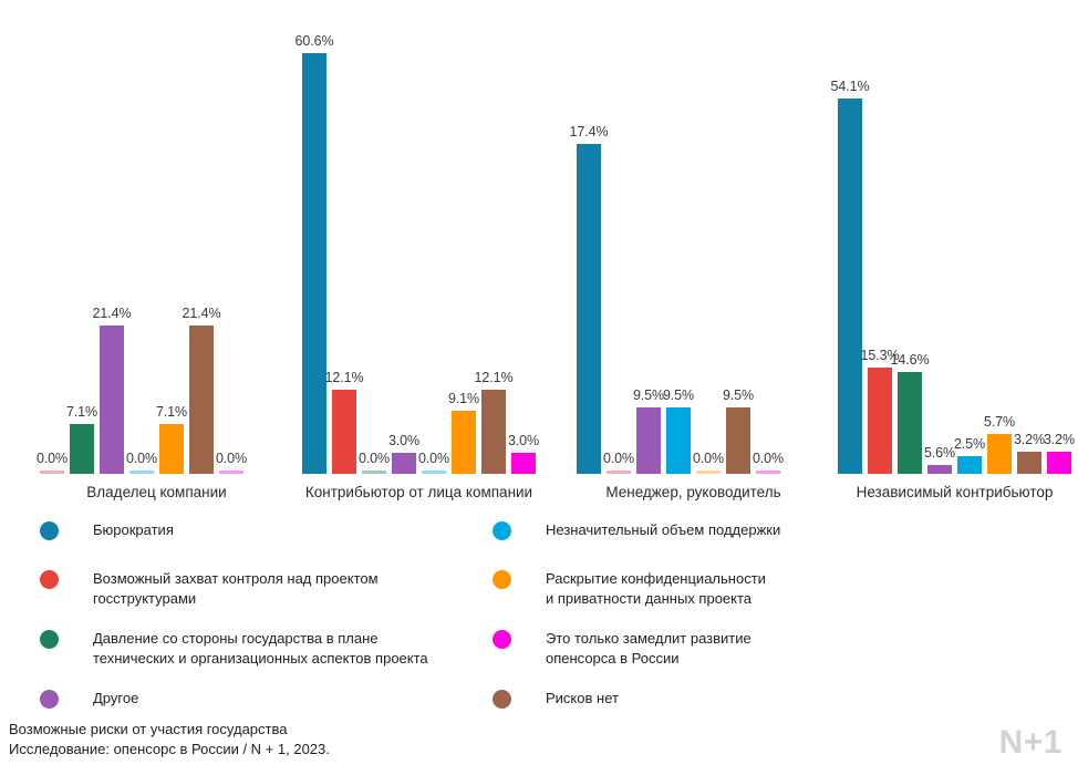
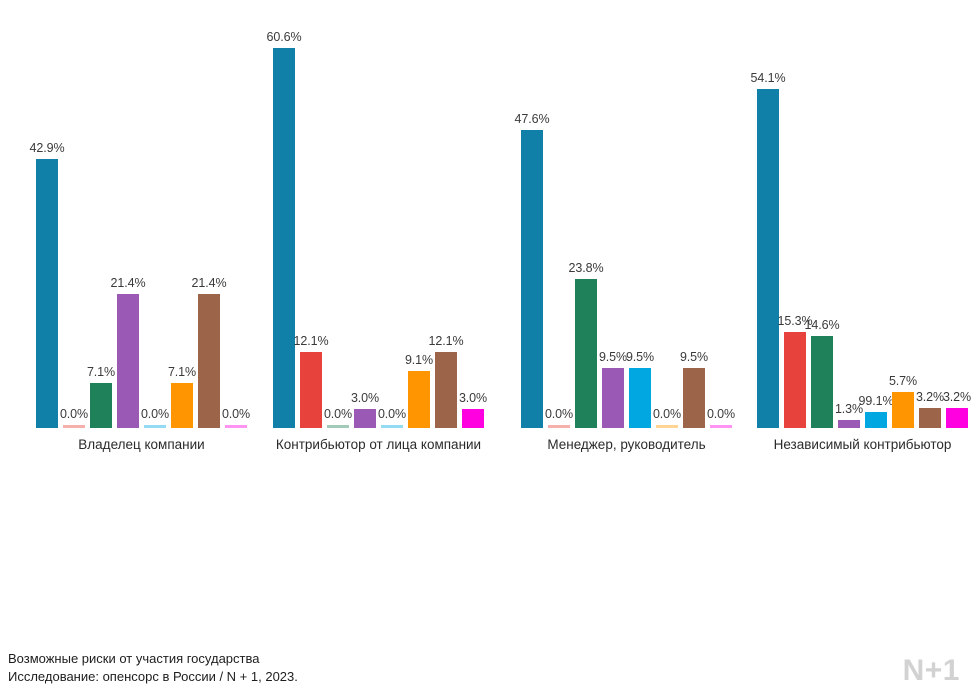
+ 42.9%
  0.0%
  7.1%
  21.4%
  0.0%
  7.1%
  21.4%
  0.0%
  Владелец компании
  60.6%
  12.1%
  0.0%
  3.0%
  0.0%
  9.1%
  12.1%
  3.0%
  Контрибьютор от лица компании
- 17.4%
+ 47.6%
  0.0%
+ 23.8%
  9.5%
  9.5%
  0.0%
  9.5%
  0.0%
  Менеджер, руководитель
  54.1%
  15.3%
  14.6%
- 5.6%
+ 1.3%
- 2.5%
+ 99.1%
  5.7%
  3.2%
  3.2%
  Независимый контрибьютор
- Бюрократия
- Возможный захват контроля над проектом
- госструктурами
- Давление со стороны государства в плане
- технических и организационных аспектов проекта
- Другое
- Незначительный объем поддержки
- Раскрытие конфиденциальности
- и приватности данных проекта
- Это только замедлит развитие
- опенсорса в России
- Рисков нет
  Возможные риски от участия государства
  Исследование: опенсорс в России / N + 1, 2023.
  N+1
